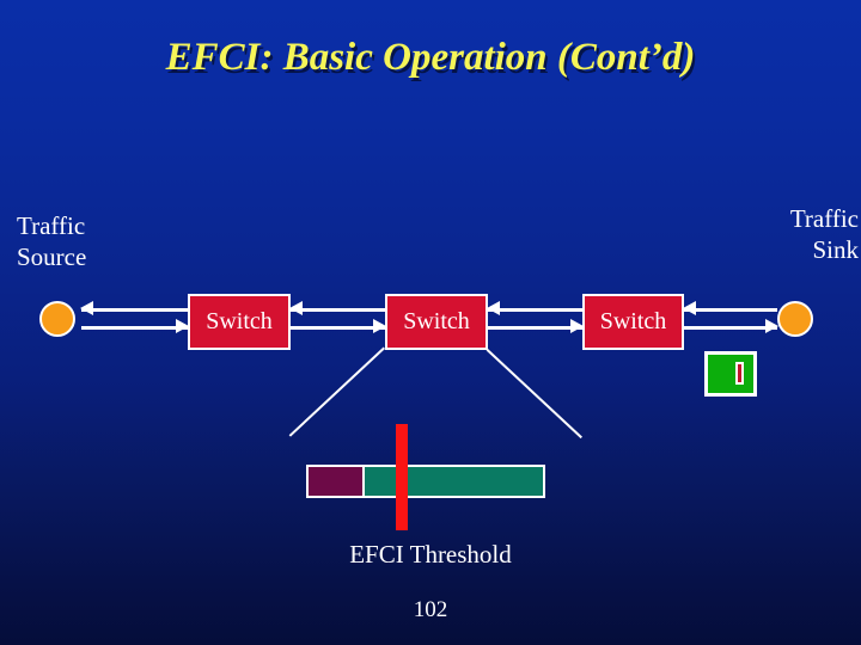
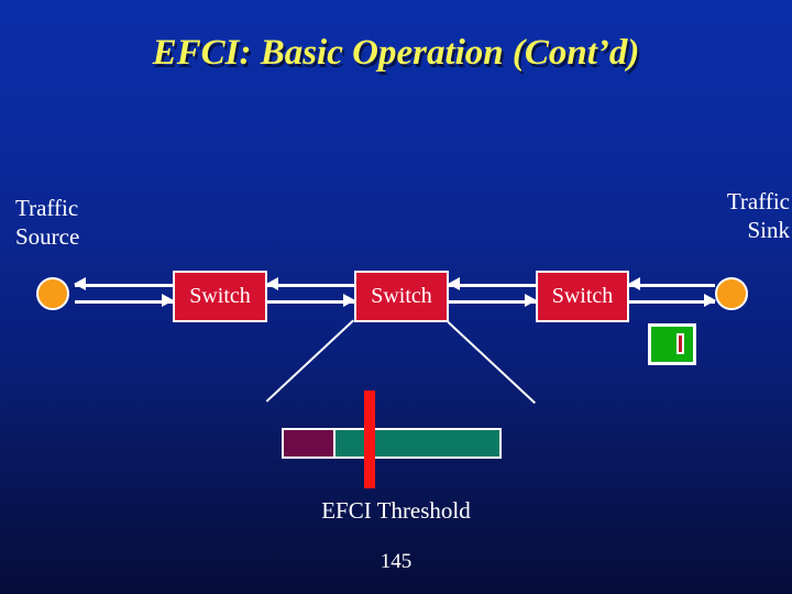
  EFCI: Basic Operation (Cont’d)
  Traffic
  Source
  Traffic
  Sink
  Switch
  Switch
  Switch
  EFCI Threshold
- 102
+ 145
